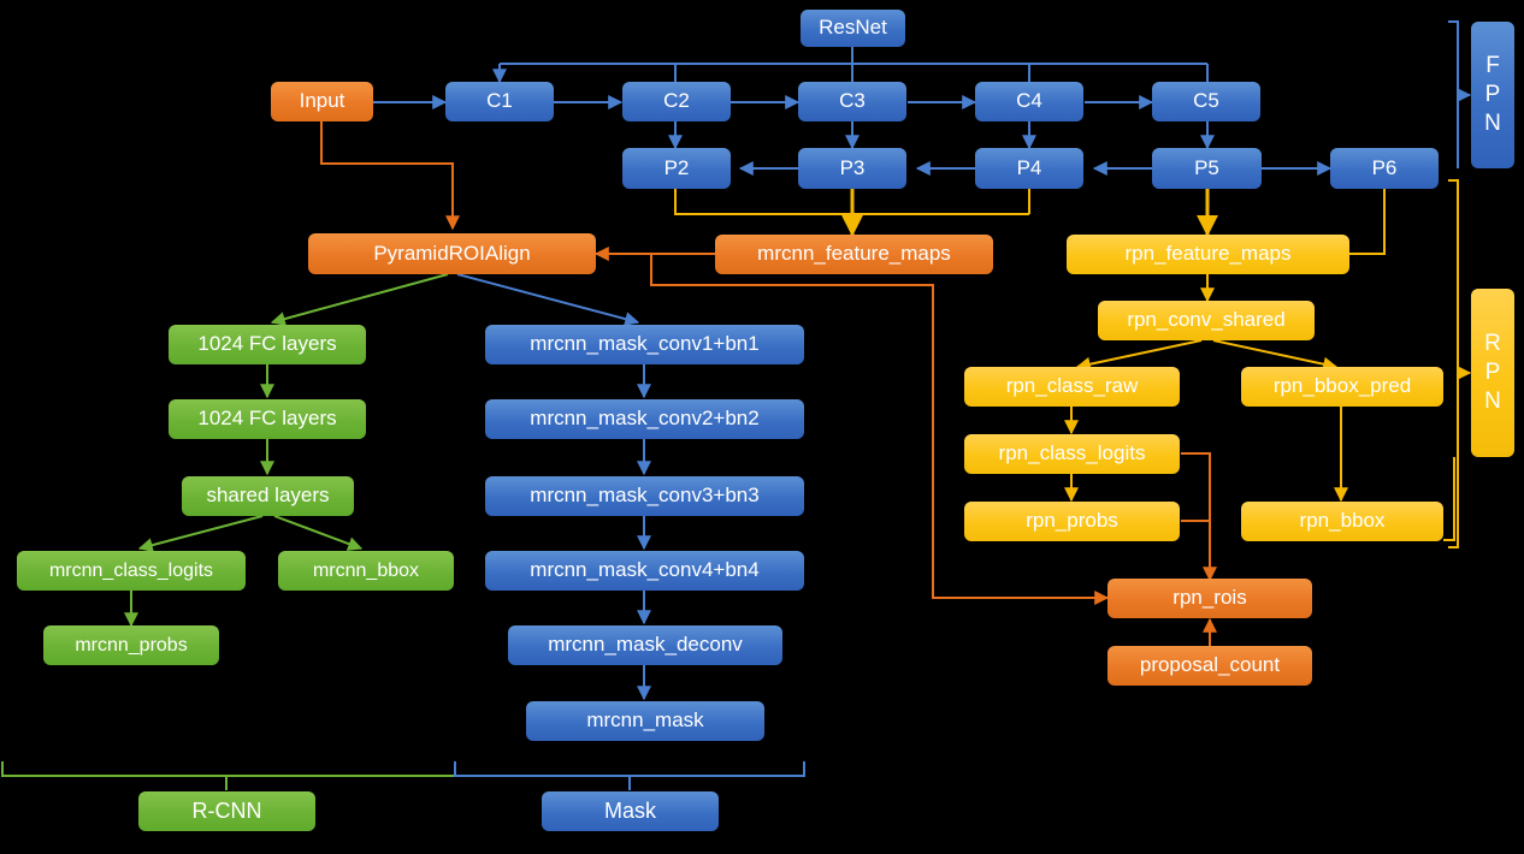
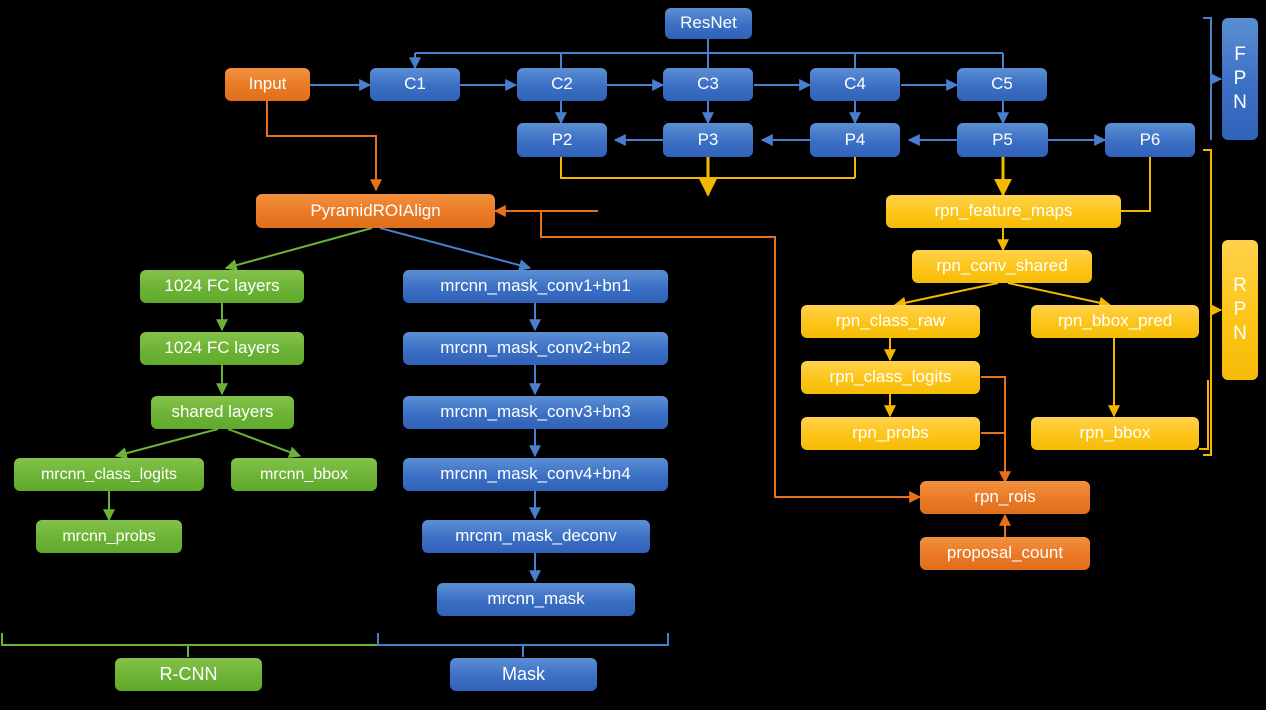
  ResNet
  Input
  C1
  C2
  C3
  C4
  C5
  P2
  P3
  P4
  P5
  P6
  F
  P
  N
  R
  P
  N
  PyramidROIAlign
- mrcnn_feature_maps
  rpn_feature_maps
  rpn_conv_shared
  rpn_class_raw
  rpn_bbox_pred
  rpn_class_logits
  rpn_probs
  rpn_bbox
  rpn_rois
  proposal_count
  1024 FC layers
  1024 FC layers
  shared layers
  mrcnn_class_logits
  mrcnn_bbox
  mrcnn_probs
  mrcnn_mask_conv1+bn1
  mrcnn_mask_conv2+bn2
  mrcnn_mask_conv3+bn3
  mrcnn_mask_conv4+bn4
  mrcnn_mask_deconv
  mrcnn_mask
  R-CNN
  Mask
